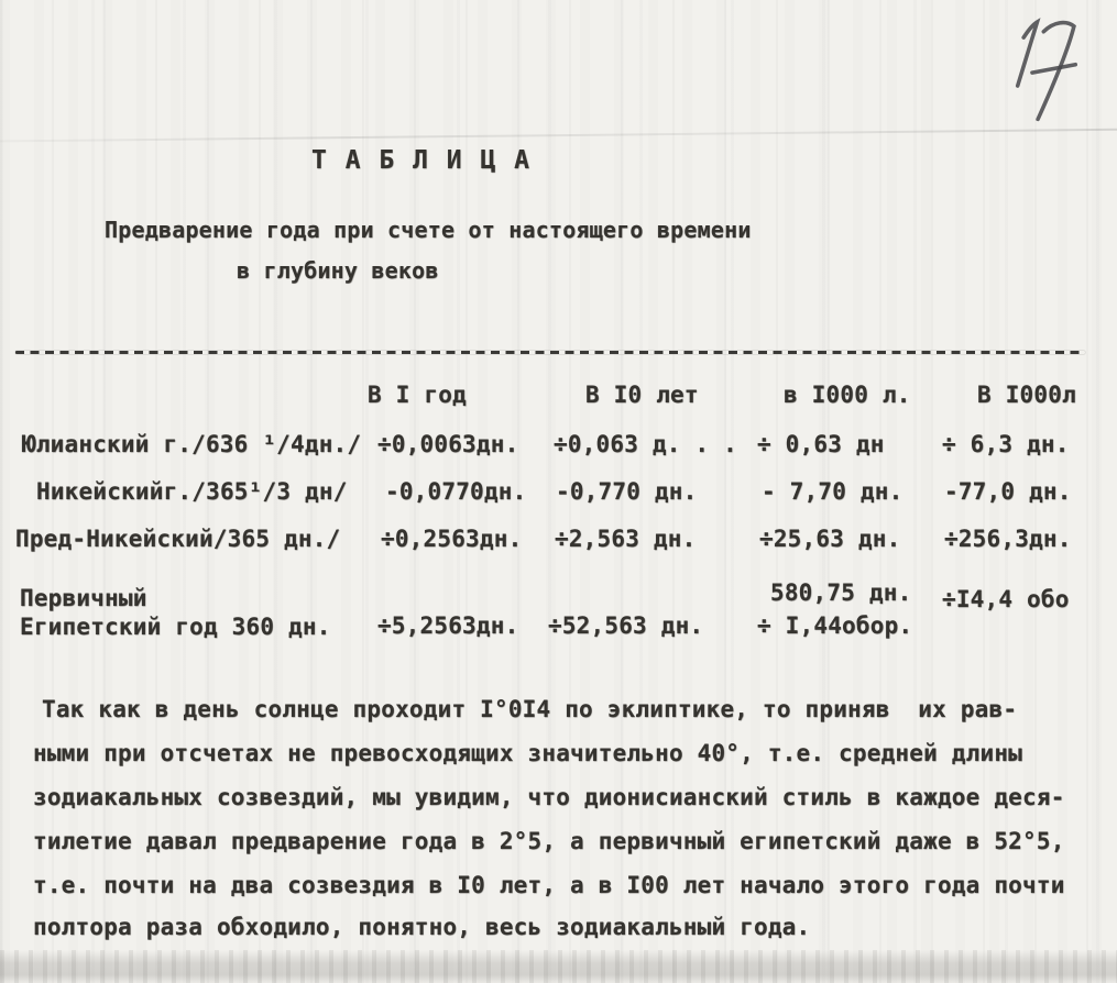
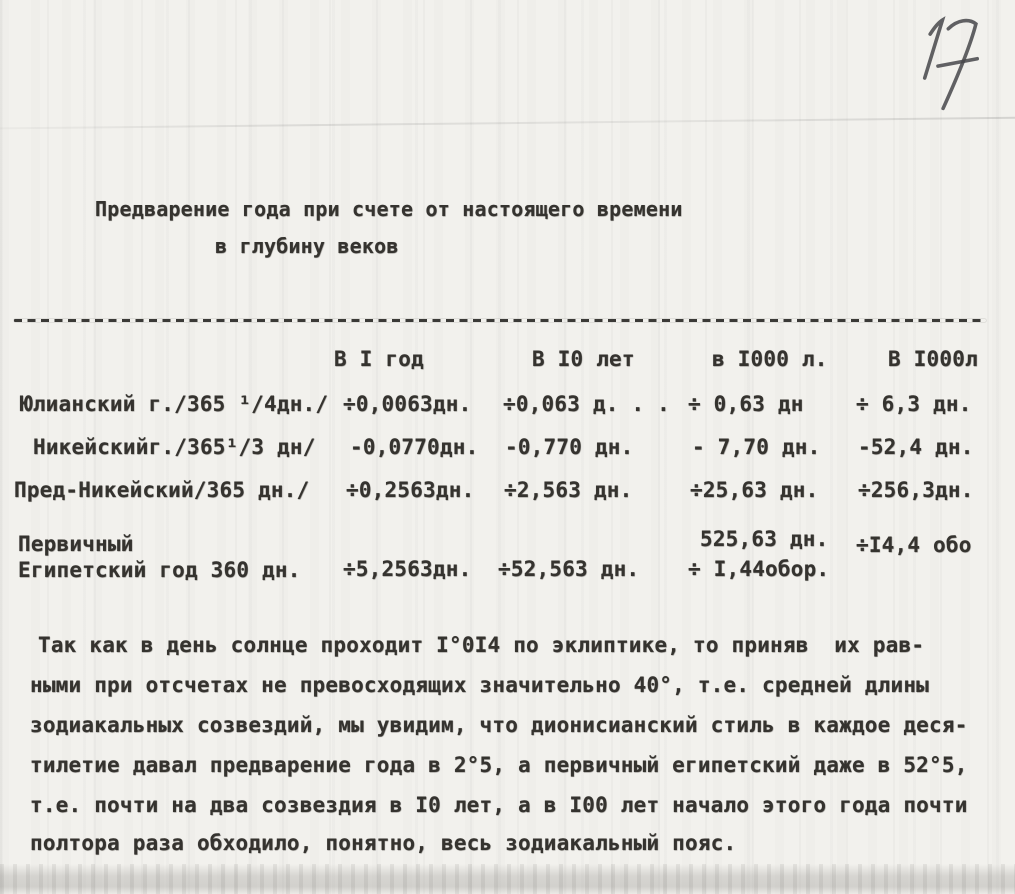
- Т А Б Л И Ц А
  Предварение года при счете от настоящего времени
  в глубину веков
  В I год
  В I0 лет
  в I000 л.
  В I000л
- Юлианский г./636 ¹/4дн./
+ Юлианский г./365 ¹/4дн./
  ÷0,0063дн.
  ÷0,063 д. . .
  ÷ 0,63 дн
  ÷ 6,3 дн.
  Никейскийг./365¹/3 дн/
  -0,0770дн.
  -0,770 дн.
  - 7,70 дн.
- -77,0 дн.
+ -52,4 дн.
  Пред-Никейский/365 дн./
  ÷0,2563дн.
  ÷2,563 дн.
  ÷25,63 дн.
  ÷256,3дн.
- 580,75 дн.
+ 525,63 дн.
  ÷I4,4 обо
  Первичный
  Египетский год 360 дн.
  ÷5,2563дн.
  ÷52,563 дн.
  ÷ I,44обор.
  Так как в день солнце проходит I°0I4 по эклиптике, то приняв их рав-
  ными при отсчетах не превосходящих значительно 40°, т.е. средней длины
  зодиакальных созвездий, мы увидим, что дионисианский стиль в каждое деся-
  тилетие давал предварение года в 2°5, а первичный египетский даже в 52°5,
  т.е. почти на два созвездия в I0 лет, а в I00 лет начало этого года почти
- полтора раза обходило, понятно, весь зодиакальный года.
+ полтора раза обходило, понятно, весь зодиакальный пояс.
